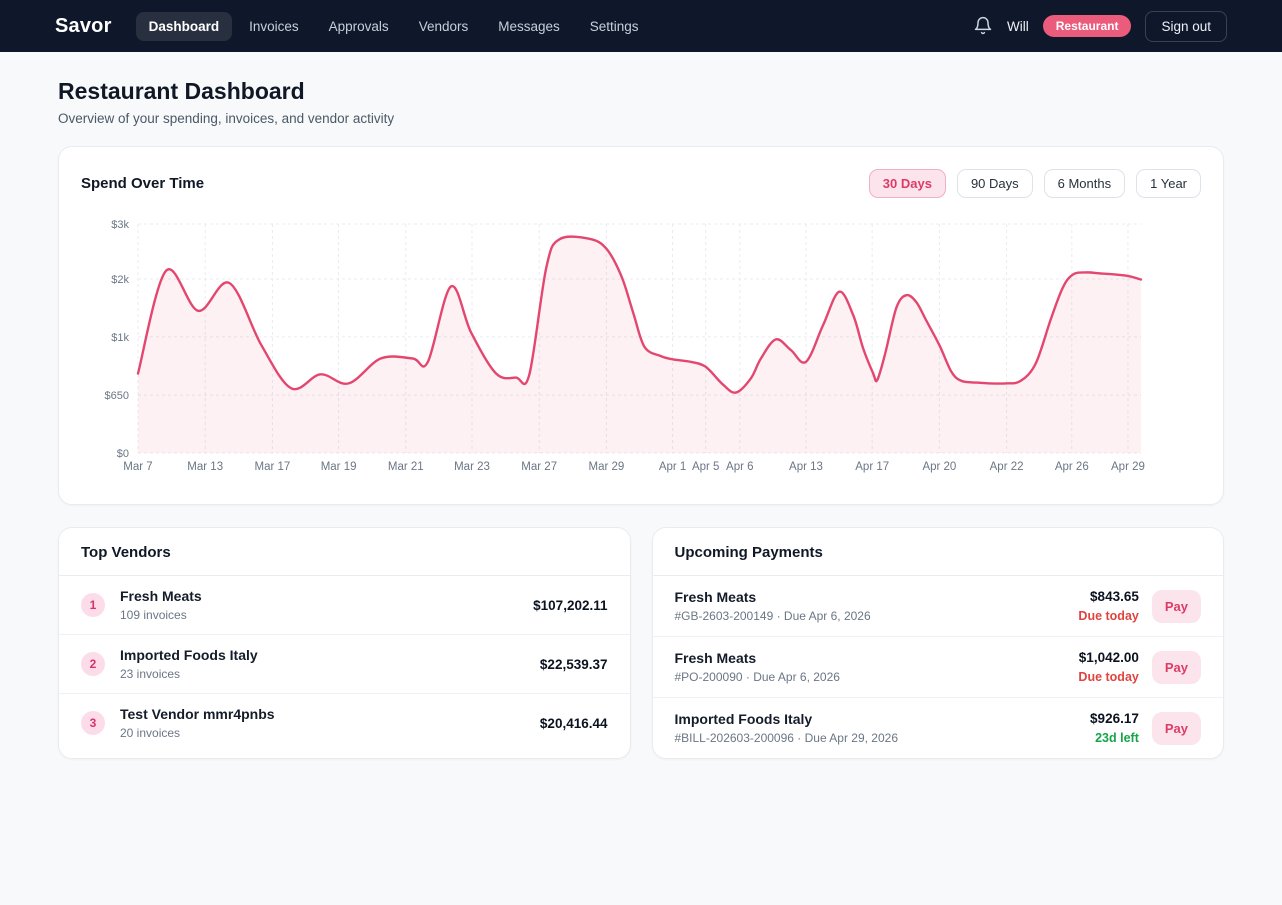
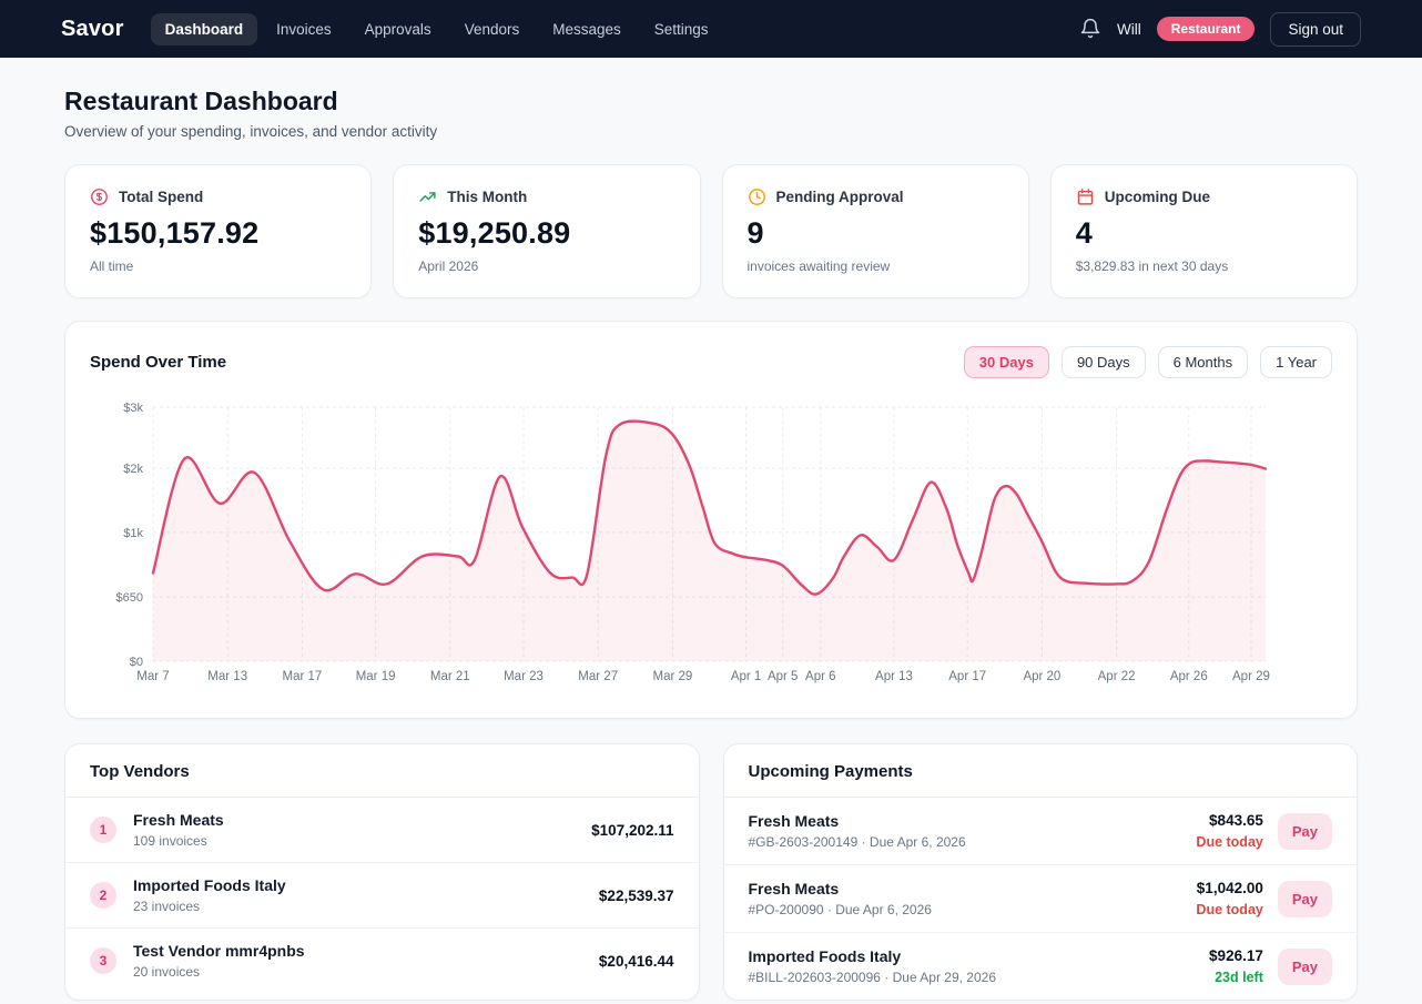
  Savor
  Dashboard
  Invoices
  Approvals
  Vendors
  Messages
  Settings
  Will
  Restaurant
  Sign out
  Restaurant Dashboard
  Overview of your spending, invoices, and vendor activity
+ Total Spend
+ $150,157.92
+ All time
+ This Month
+ $19,250.89
+ April 2026
+ Pending Approval
+ 9
+ invoices awaiting review
+ Upcoming Due
+ 4
+ $3,829.83 in next 30 days
  Spend Over Time
  30 Days
  90 Days
  6 Months
  1 Year
  $0
  $650
  $1k
  $2k
  $3k
  Mar 7
  Mar 13
  Mar 17
  Mar 19
  Mar 21
  Mar 23
  Mar 27
  Mar 29
  Apr 1
  Apr 5
  Apr 6
  Apr 13
  Apr 17
  Apr 20
  Apr 22
  Apr 26
  Apr 29
  Top Vendors
  1
  Fresh Meats
  109 invoices
  $107,202.11
  2
  Imported Foods Italy
  23 invoices
  $22,539.37
  3
  Test Vendor mmr4pnbs
  20 invoices
  $20,416.44
  Upcoming Payments
  Fresh Meats
  #GB-2603-200149 · Due Apr 6, 2026
  $843.65
  Due today
  Pay
  Fresh Meats
  #PO-200090 · Due Apr 6, 2026
  $1,042.00
  Due today
  Pay
  Imported Foods Italy
  #BILL-202603-200096 · Due Apr 29, 2026
  $926.17
  23d left
  Pay
